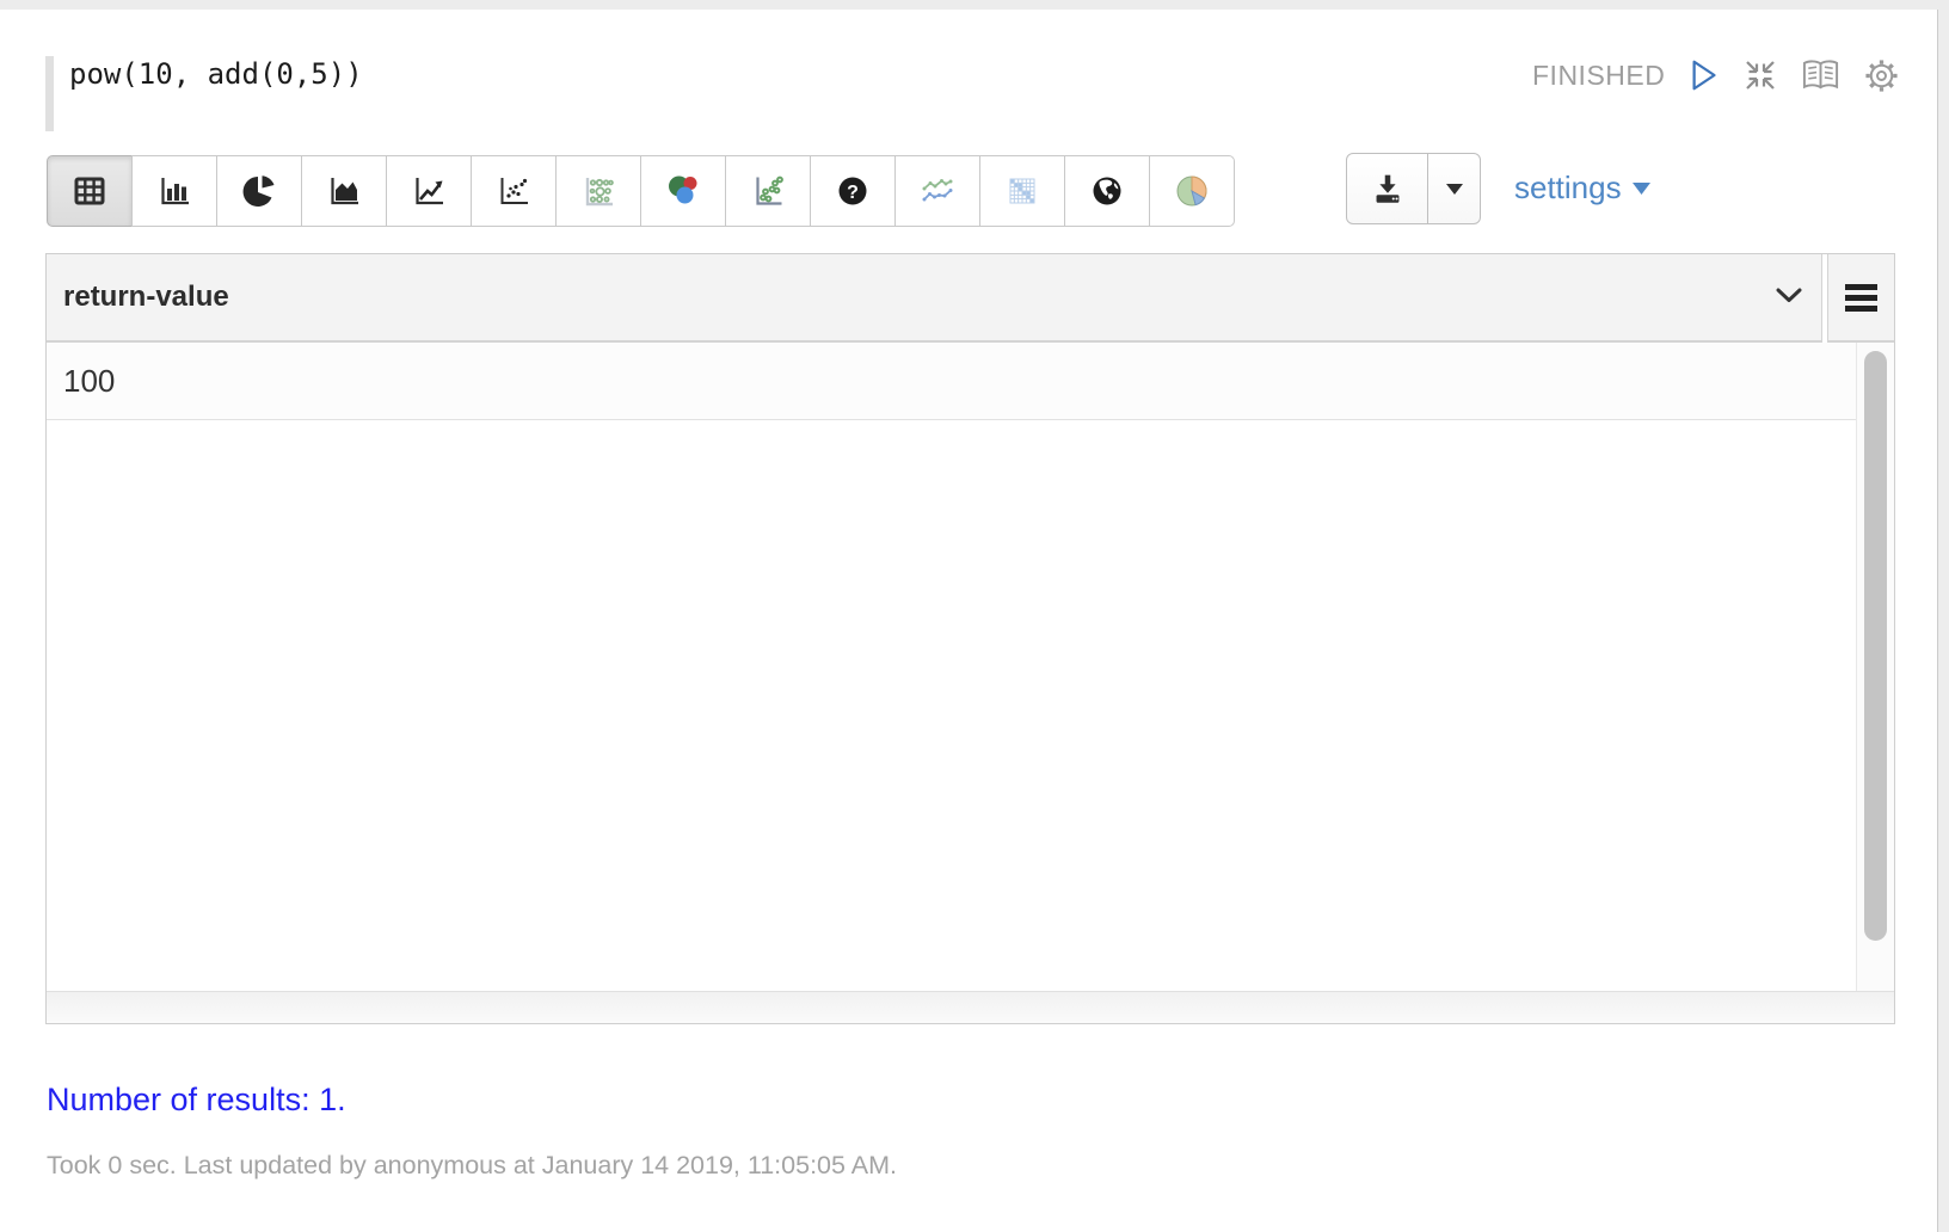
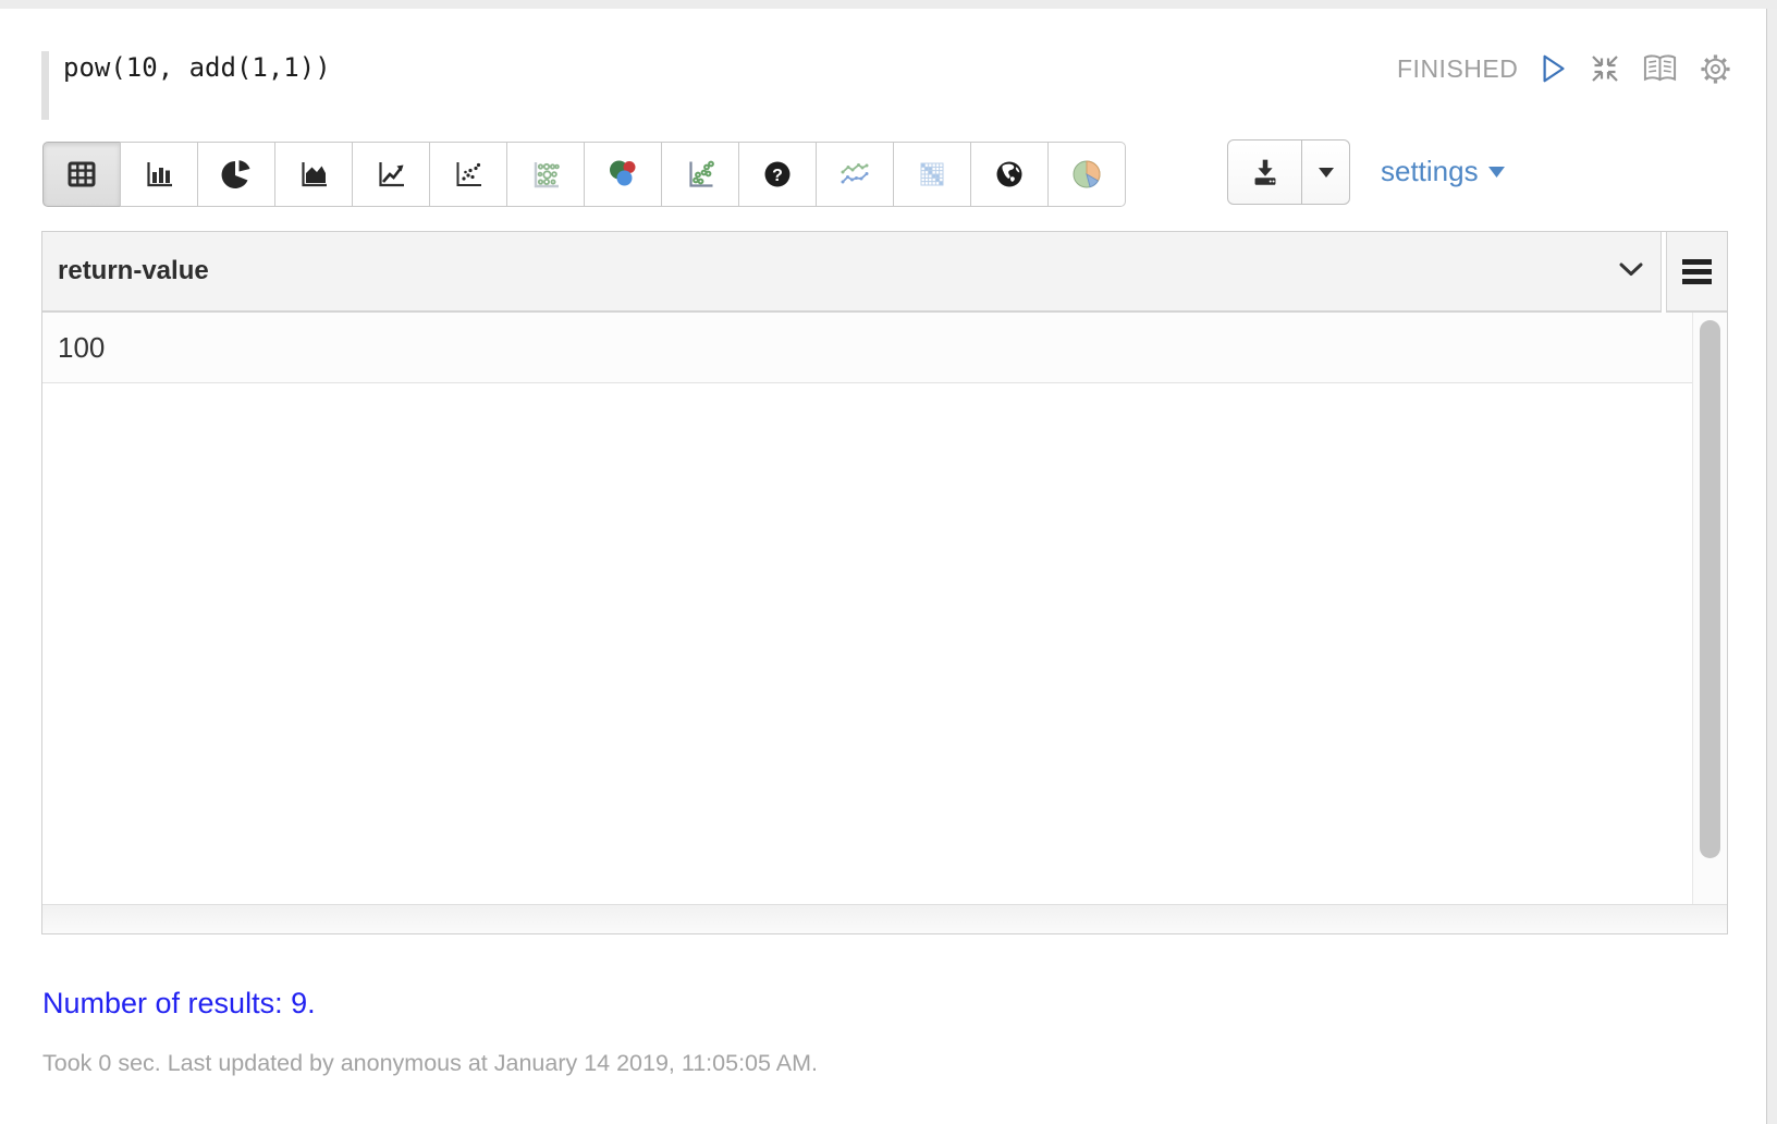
- pow(10, add(0,5))
+ pow(10, add(1,1))
  FINISHED
  ?
  settings
  return-value
  100
- Number of results: 1.
+ Number of results: 9.
  Took 0 sec. Last updated by anonymous at January 14 2019, 11:05:05 AM.
